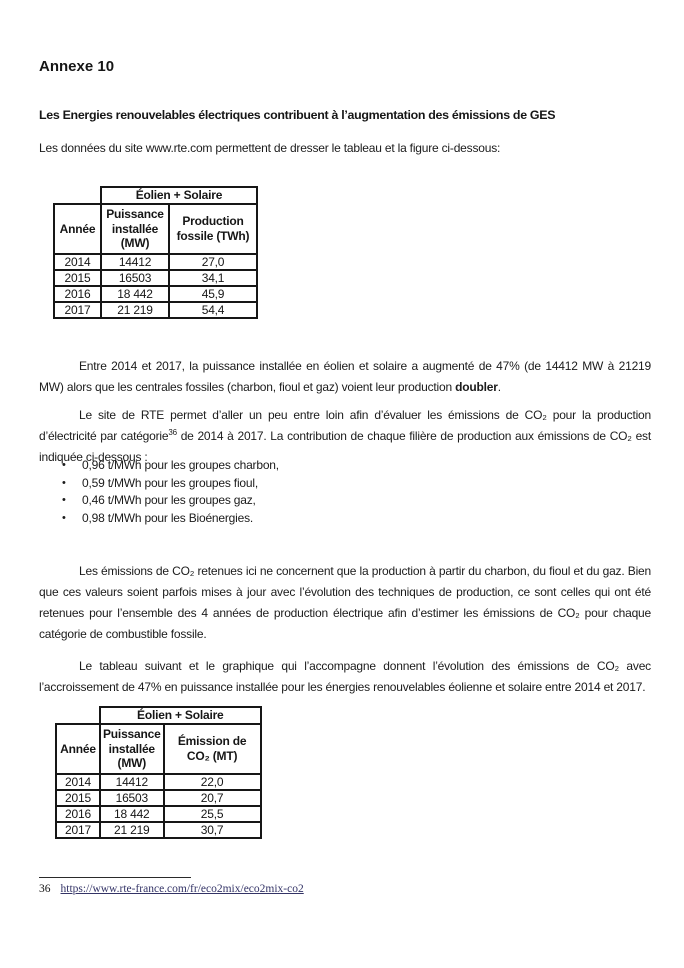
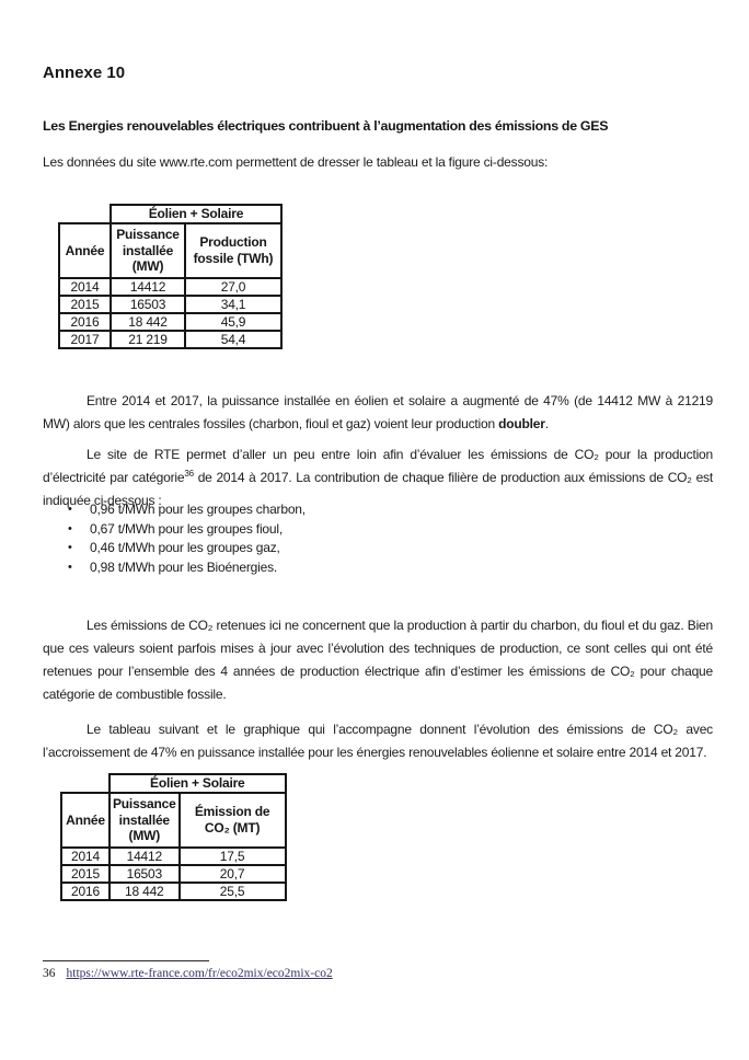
  Annexe 10
  Les Energies renouvelables électriques contribuent à l’augmentation des émissions de GES
  Les données du site www.rte.com permettent de dresser le tableau et la figure ci-dessous:
  	Éolien + Solaire
  Année	Puissance installée (MW)	Production fossile (TWh)
  2014	14412	27,0
  2015	16503	34,1
  2016	18 442	45,9
  2017	21 219	54,4
  Entre 2014 et 2017, la puissance installée en éolien et solaire a augmenté de 47% (de 14412 MW à 21219 MW) alors que les centrales fossiles (charbon, fioul et gaz) voient leur production doubler.
  Le site de RTE permet d’aller un peu entre loin afin d’évaluer les émissions de CO₂ pour la production d’électricité par catégorie36 de 2014 à 2017. La contribution de chaque filière de production aux émissions de CO₂ est indiquée ci-dessous :
  •
  0,96 t/MWh pour les groupes charbon,
  •
- 0,59 t/MWh pour les groupes fioul,
+ 0,67 t/MWh pour les groupes fioul,
  •
  0,46 t/MWh pour les groupes gaz,
  •
  0,98 t/MWh pour les Bioénergies.
  Les émissions de CO₂ retenues ici ne concernent que la production à partir du charbon, du fioul et du gaz. Bien que ces valeurs soient parfois mises à jour avec l’évolution des techniques de production, ce sont celles qui ont été retenues pour l’ensemble des 4 années de production électrique afin d’estimer les émissions de CO₂ pour chaque catégorie de combustible fossile.
  Le tableau suivant et le graphique qui l’accompagne donnent l’évolution des émissions de CO₂ avec l’accroissement de 47% en puissance installée pour les énergies renouvelables éolienne et solaire entre 2014 et 2017.
  	Éolien + Solaire
  Année	Puissance installée (MW)	Émission de CO₂ (MT)
- 2014	14412	22,0
+ 2014	14412	17,5
  2015	16503	20,7
  2016	18 442	25,5
- 2017	21 219	30,7
  36 https://www.rte-france.com/fr/eco2mix/eco2mix-co2
